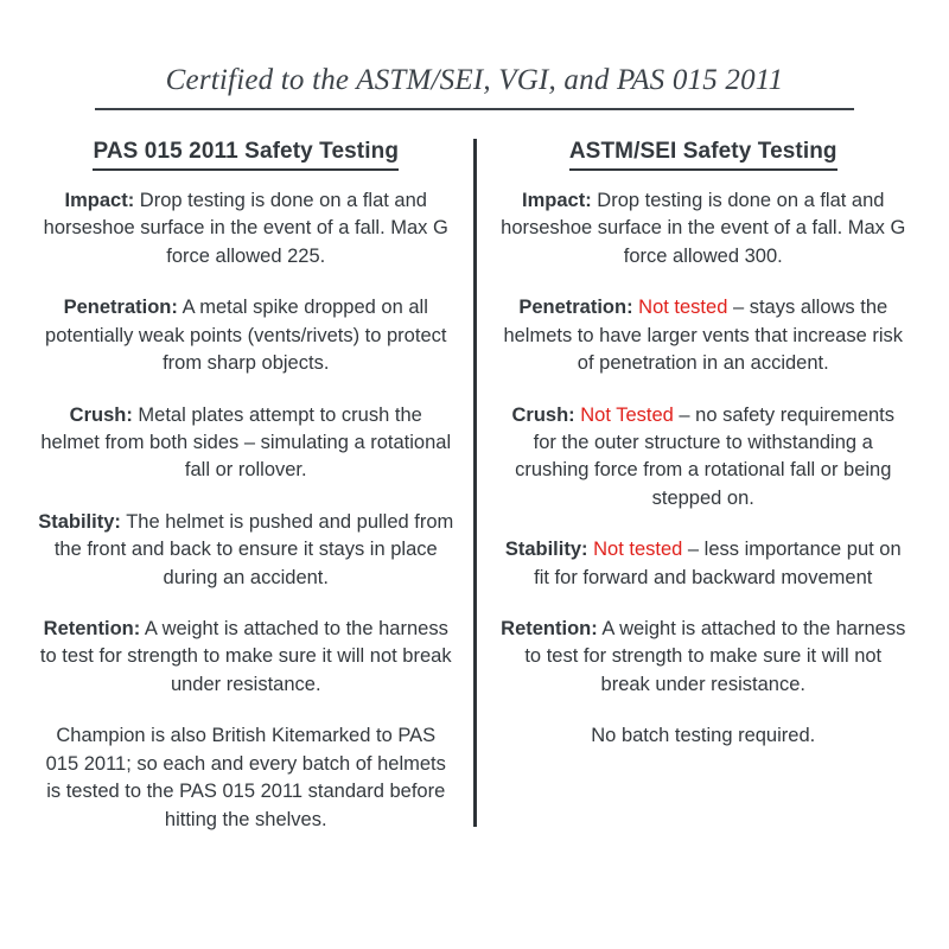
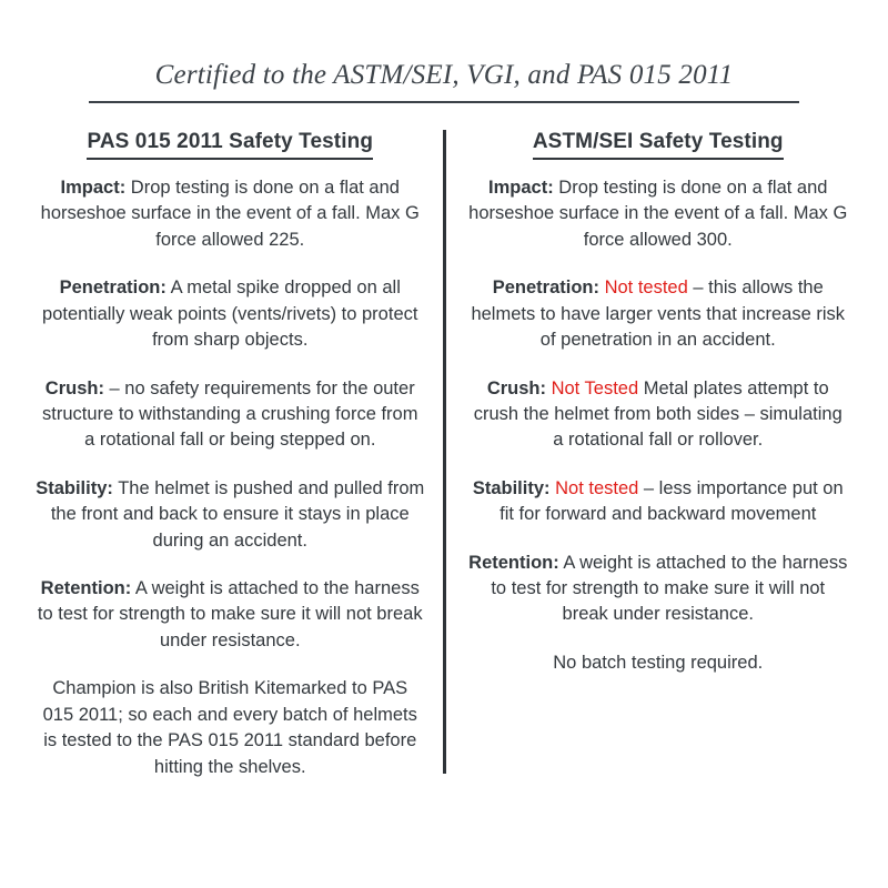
  Certified to the ASTM/SEI, VGI, and PAS 015 2011
  PAS 015 2011 Safety Testing
  Impact: Drop testing is done on a flat and horseshoe surface in the event of a fall. Max G force allowed 225.
  Penetration: A metal spike dropped on all potentially weak points (vents/rivets) to protect from sharp objects.
- Crush: Metal plates attempt to crush the helmet from both sides – simulating a rotational fall or rollover.
+ Crush: – no safety requirements for the outer structure to withstanding a crushing force from a rotational fall or being stepped on.
  Stability: The helmet is pushed and pulled from the front and back to ensure it stays in place during an accident.
  Retention: A weight is attached to the harness to test for strength to make sure it will not break under resistance.
  Champion is also British Kitemarked to PAS 015 2011; so each and every batch of helmets is tested to the PAS 015 2011 standard before hitting the shelves.
  ASTM/SEI Safety Testing
  Impact: Drop testing is done on a flat and horseshoe surface in the event of a fall. Max G force allowed 300.
- Penetration: Not tested – stays allows the helmets to have larger vents that increase risk of penetration in an accident.
+ Penetration: Not tested – this allows the helmets to have larger vents that increase risk of penetration in an accident.
- Crush: Not Tested – no safety requirements for the outer structure to withstanding a crushing force from a rotational fall or being stepped on.
+ Crush: Not Tested Metal plates attempt to crush the helmet from both sides – simulating a rotational fall or rollover.
  Stability: Not tested – less importance put on fit for forward and backward movement
  Retention: A weight is attached to the harness to test for strength to make sure it will not break under resistance.
  No batch testing required.
